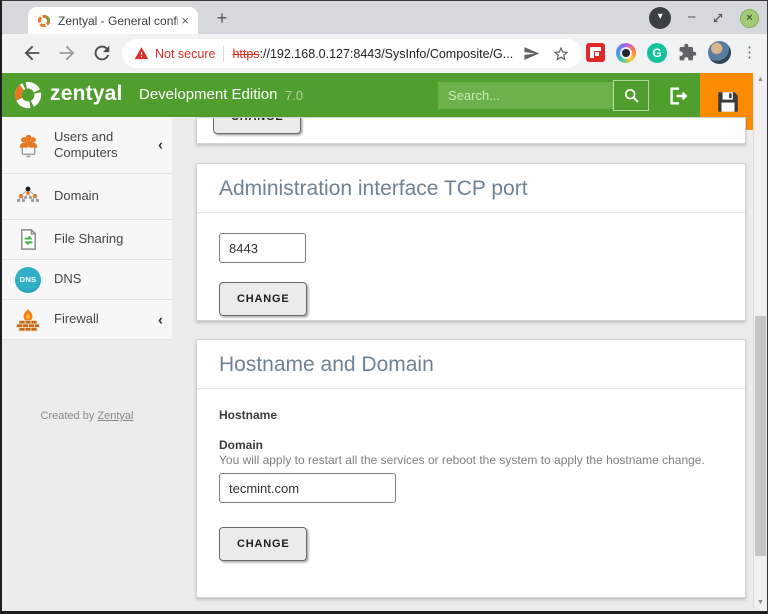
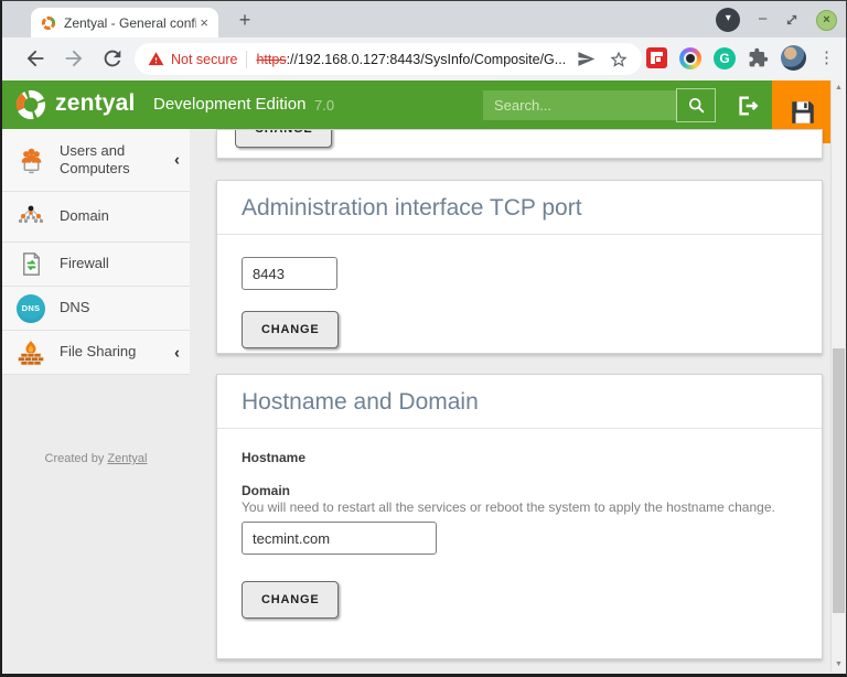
  Zentyal - General confi
  ×
  +
  ▾
  −
  ×
  Not secure
  https://192.168.0.127:8443/SysInfo/Composite/G...
  G
  ⋮
  zentyal
  Development Edition
  7.0
  Search...
  Users and Computers
  ‹
  Domain
- File Sharing
+ Firewall
  DNS
  DNS
- Firewall
+ File Sharing
  ‹
  Created by Zentyal
  Administration interface TCP port
  8443
  CHANGE
  Hostname and Domain
  Hostname
  Domain
- You will apply to restart all the services or reboot the system to apply the hostname change.
+ You will need to restart all the services or reboot the system to apply the hostname change.
  tecmint.com
  CHANGE
